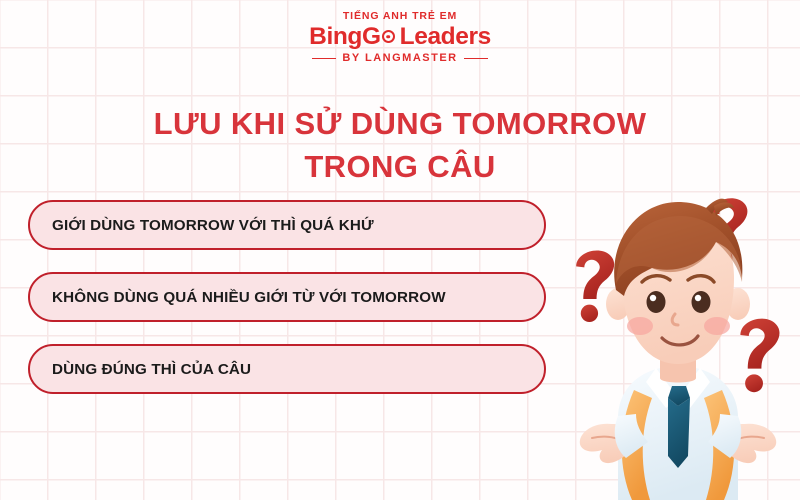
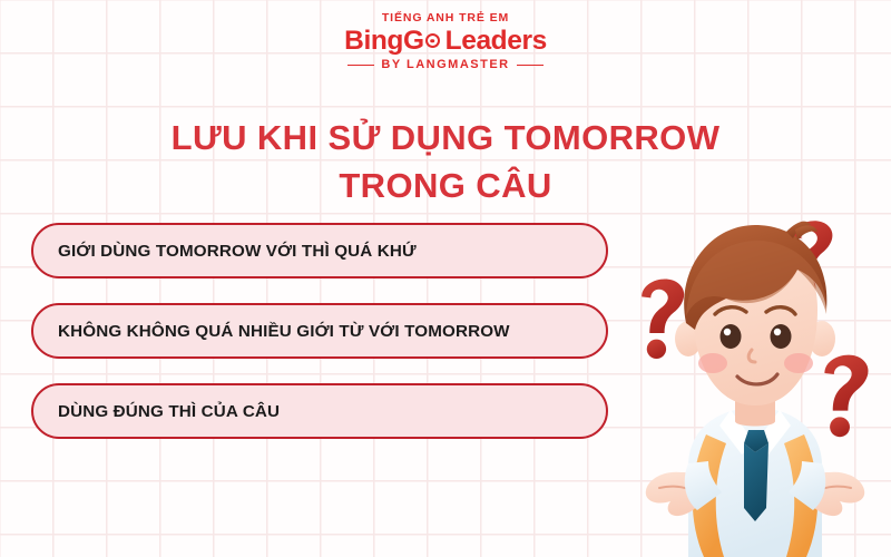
  TIẾNG ANH TRẺ EM
  BingG
  Leaders
  BY LANGMASTER
- LƯU KHI SỬ DÙNG TOMORROW
+ LƯU KHI SỬ DỤNG TOMORROW
  TRONG CÂU
  GIỚI DÙNG TOMORROW VỚI THÌ QUÁ KHỨ
- KHÔNG DÙNG QUÁ NHIỀU GIỚI TỪ VỚI TOMORROW
+ KHÔNG KHÔNG QUÁ NHIỀU GIỚI TỪ VỚI TOMORROW
  DÙNG ĐÚNG THÌ CỦA CÂU
